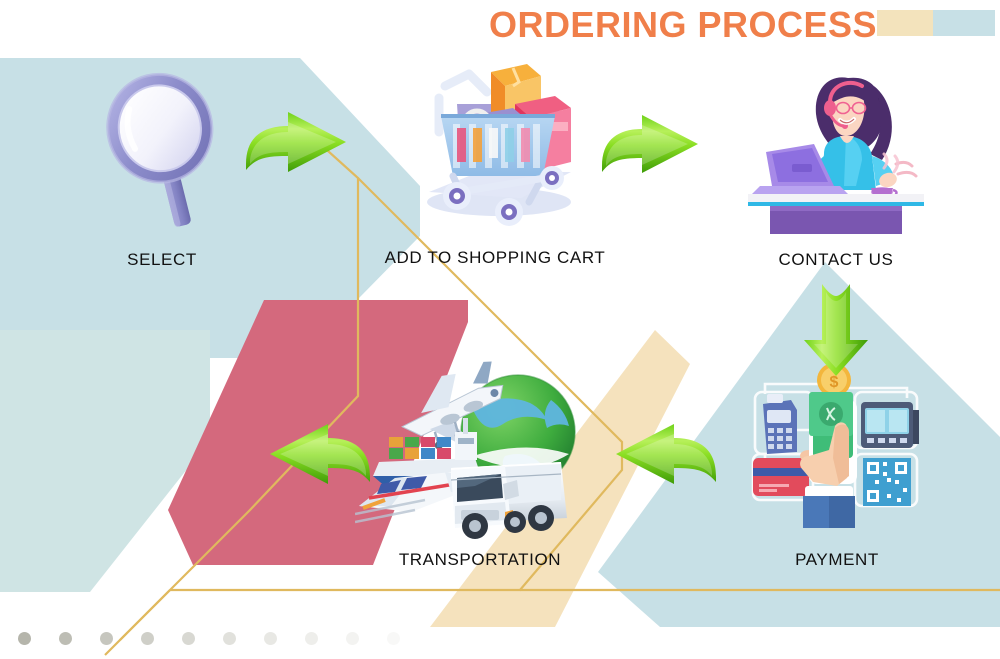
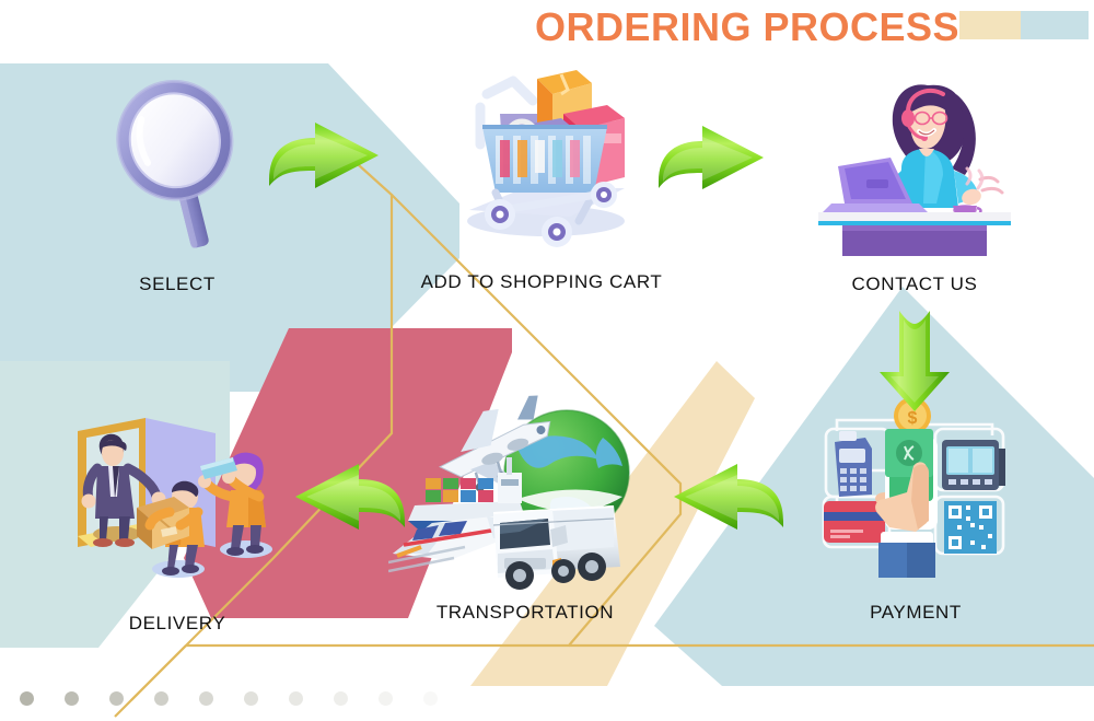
  ORDERING PROCESS
  SELECT
  ADD TO SHOPPING CART
  CONTACT US
  $
  PAYMENT
  TRANSPORTATION
+ DELIVERY
